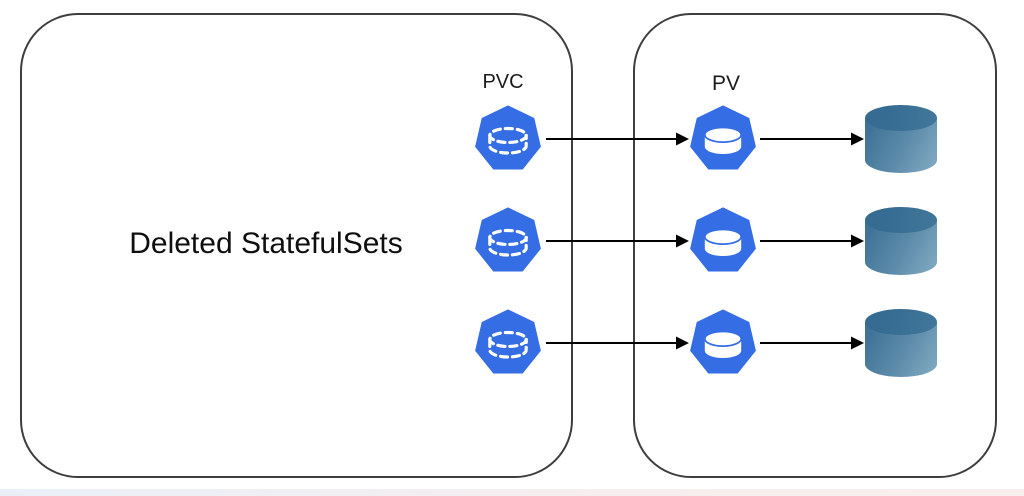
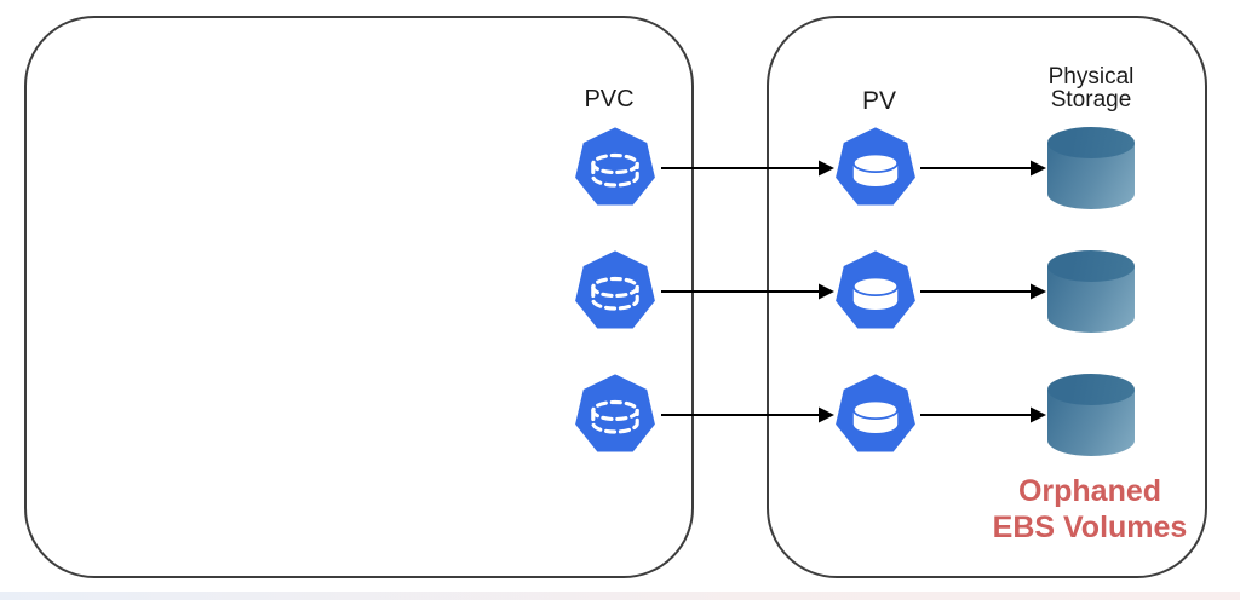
- Deleted StatefulSets
  PVC
  PV
+ Physical Storage
+ Orphaned
+ EBS Volumes
